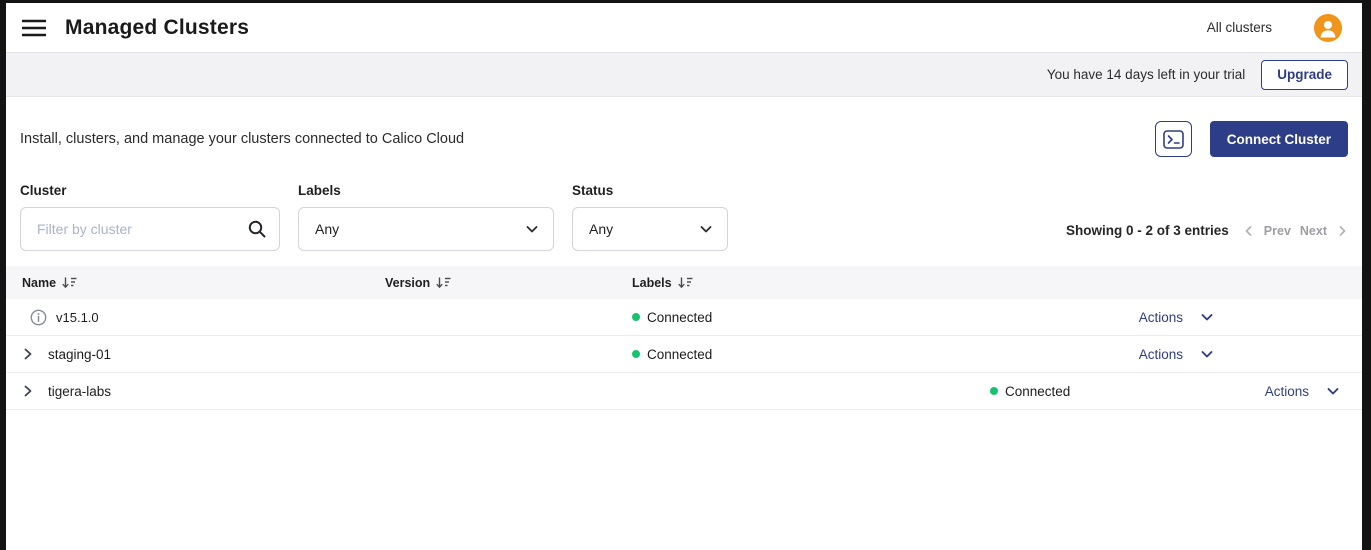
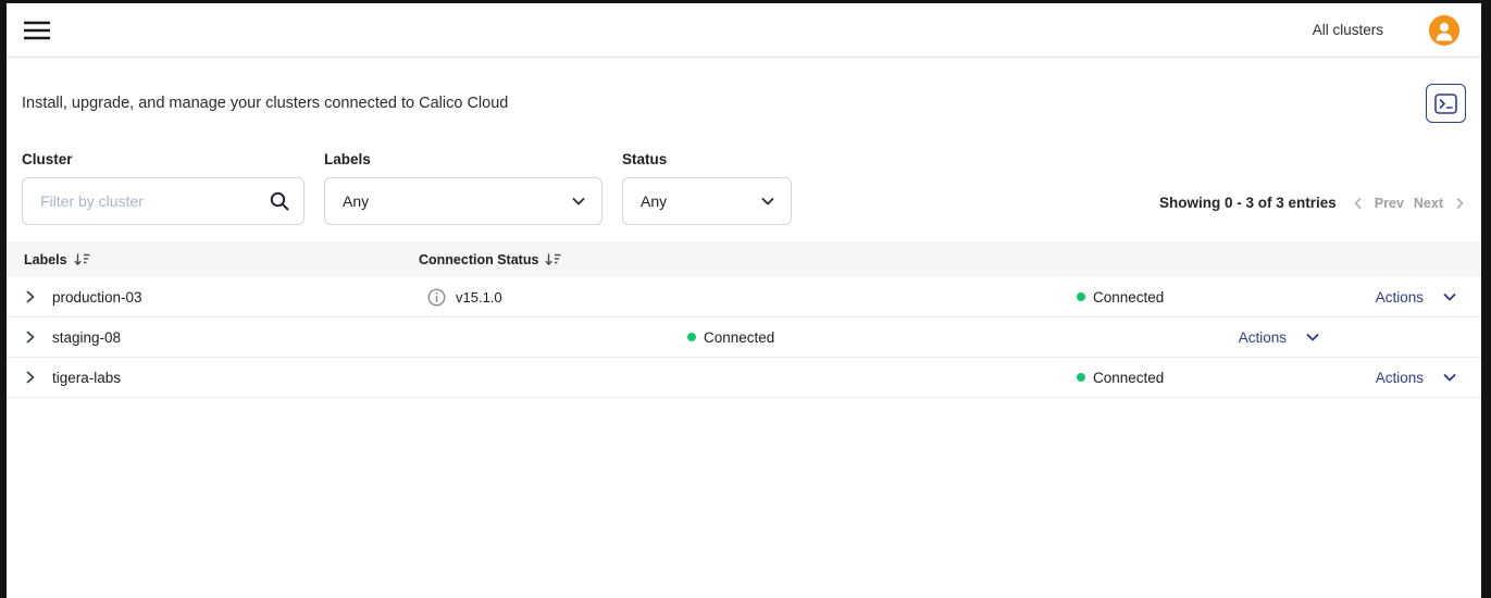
- Managed Clusters
  All clusters
- You have 14 days left in your trial
- Upgrade
- Install, clusters, and manage your clusters connected to Calico Cloud
+ Install, upgrade, and manage your clusters connected to Calico Cloud
- Connect Cluster
  Cluster
  Filter by cluster
  Labels
  Any
  Status
  Any
- Showing 0 - 2 of 3 entries
+ Showing 0 - 3 of 3 entries
  Prev
  Next
- Name
- Version
  Labels
+ Connection Status
+ production-03
  v15.1.0
  Connected
  Actions
- staging-01
+ staging-08
  Connected
  Actions
  tigera-labs
  Connected
  Actions
